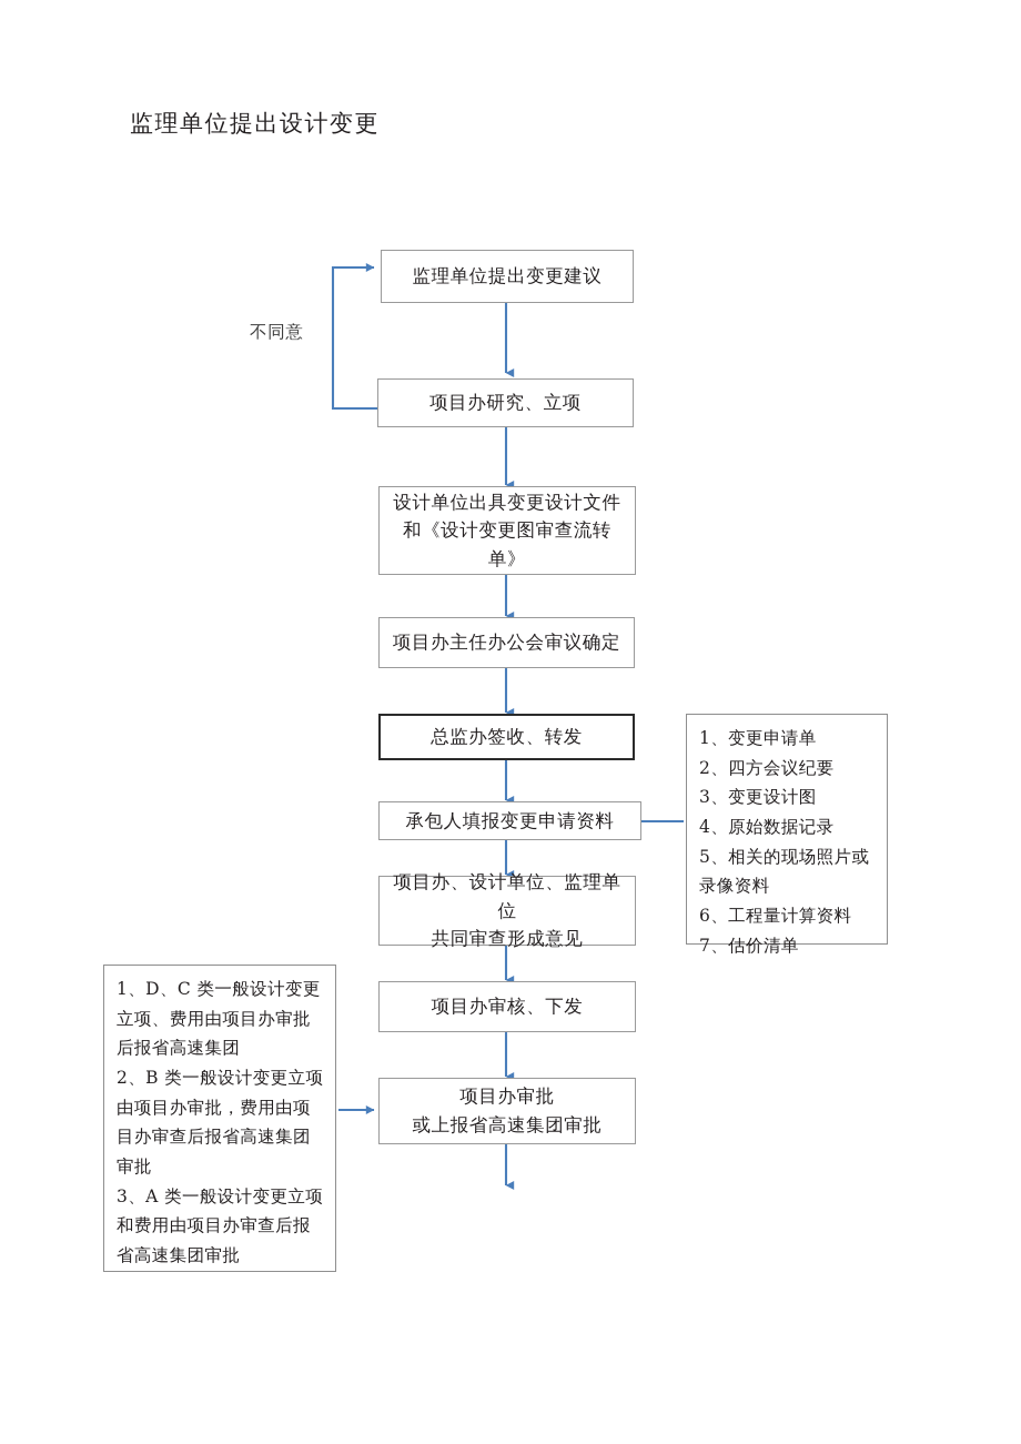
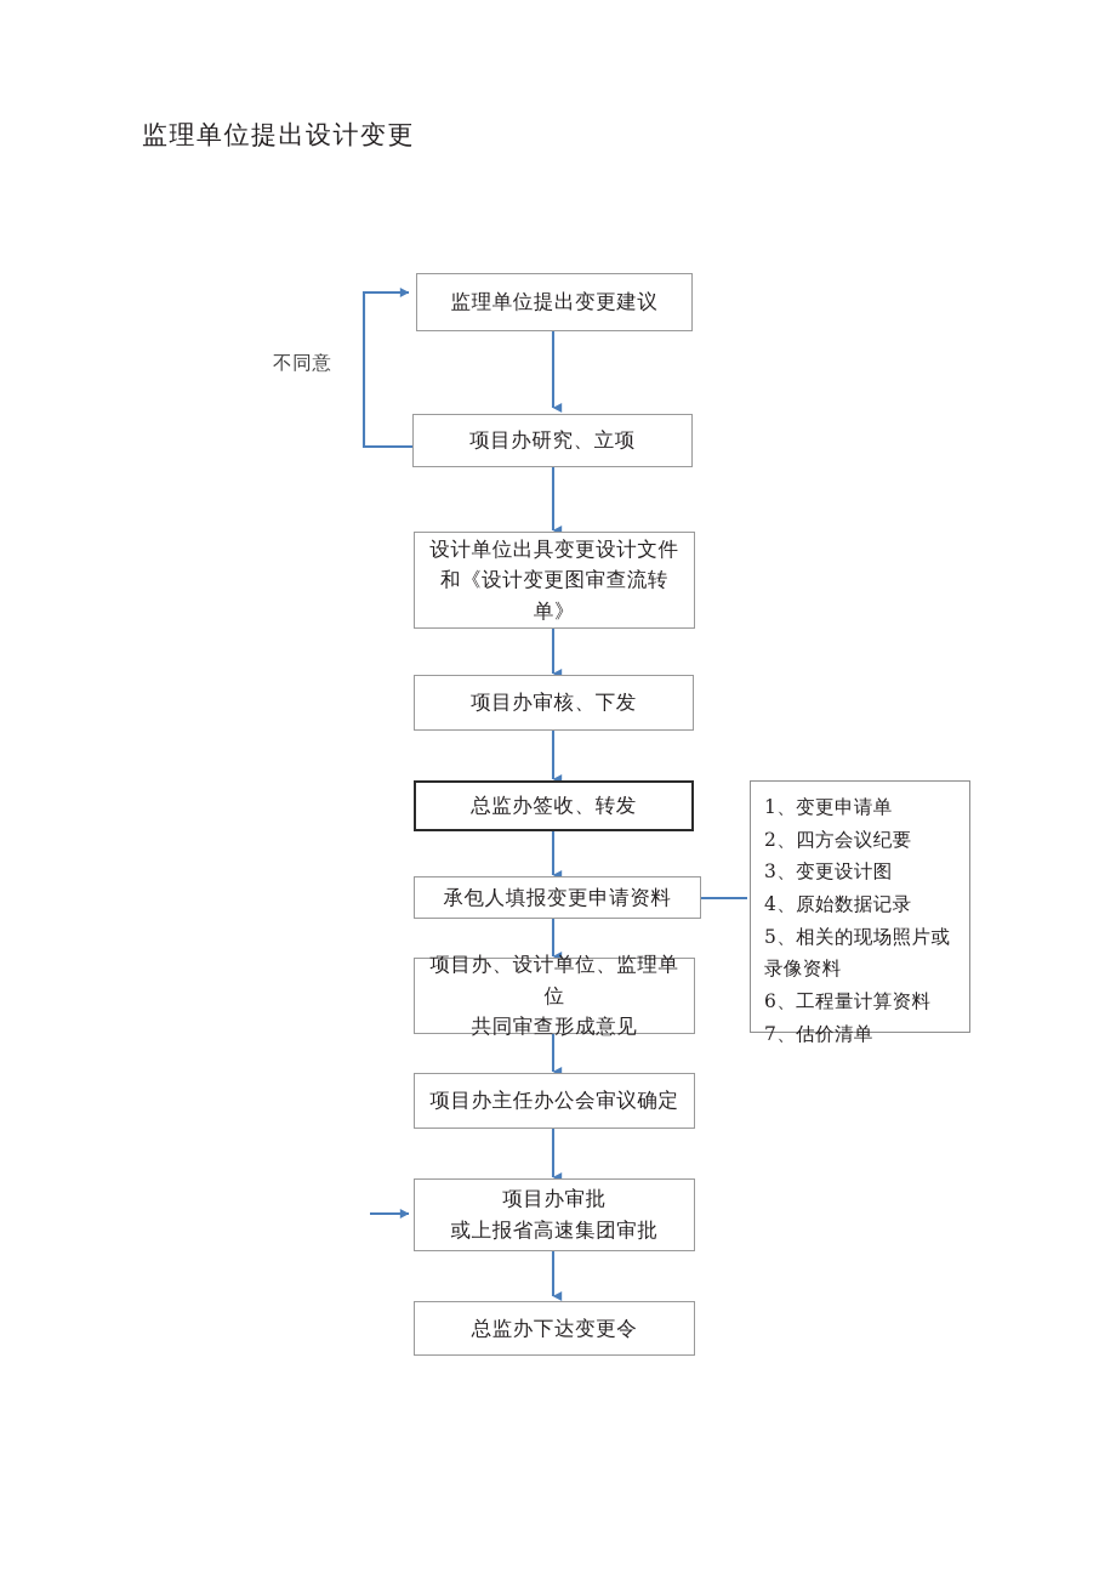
  监理单位提出设计变更
  监理单位提出变更建议
  项目办研究、立项
  设计单位出具变更设计文件
  和《设计变更图审查流转单》
- 项目办主任办公会审议确定
+ 项目办审核、下发
  总监办签收、转发
  承包人填报变更申请资料
  项目办、设计单位、监理单位
  共同审查形成意见
- 项目办审核、下发
+ 项目办主任办公会审议确定
  项目办审批
  或上报省高速集团审批
+ 总监办下达变更令
  不同意
  1、变更申请单
  2、四方会议纪要
  3、变更设计图
  4、原始数据记录
  5、相关的现场照片或
  录像资料
  6、工程量计算资料
  7、估价清单
- 1、D、C 类一般设计变更
- 立项、费用由项目办审批
- 后报省高速集团
- 2、B 类一般设计变更立项
- 由项目办审批，费用由项
- 目办审查后报省高速集团
- 审批
- 3、A 类一般设计变更立项
- 和费用由项目办审查后报
- 省高速集团审批
